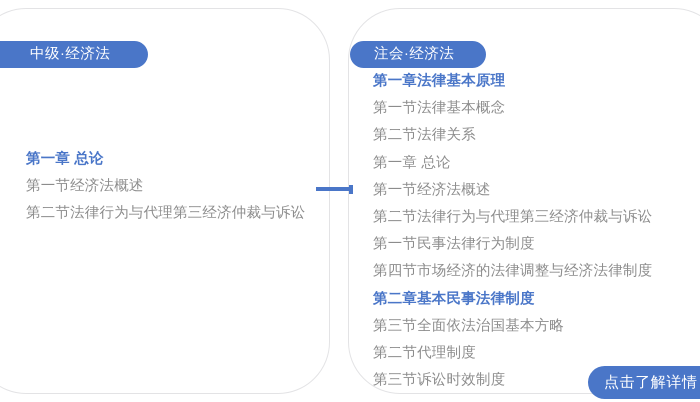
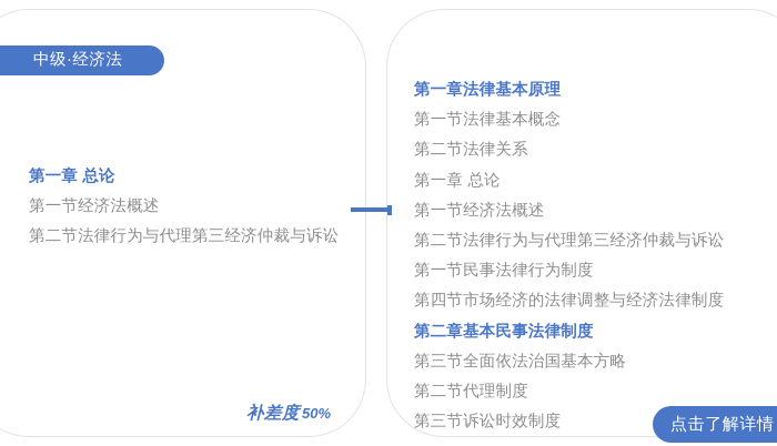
  中级·经济法
- 注会·经济法
  第一章 总论
  第一节经济法概述
  第二节法律行为与代理第三经济仲裁与诉讼
  第一章法律基本原理
  第一节法律基本概念
  第二节法律关系
  第一章 总论
  第一节经济法概述
  第二节法律行为与代理第三经济仲裁与诉讼
  第一节民事法律行为制度
  第四节市场经济的法律调整与经济法律制度
  第二章基本民事法律制度
  第三节全面依法治国基本方略
  第二节代理制度
  第三节诉讼时效制度
+ 补差度 50%
  点击了解详情
